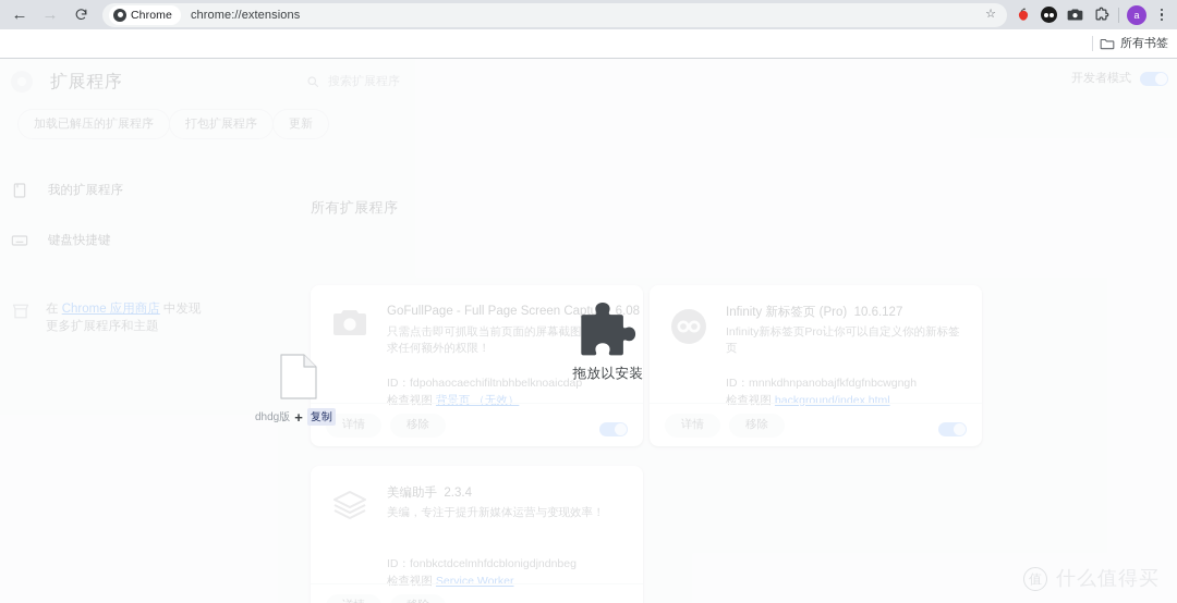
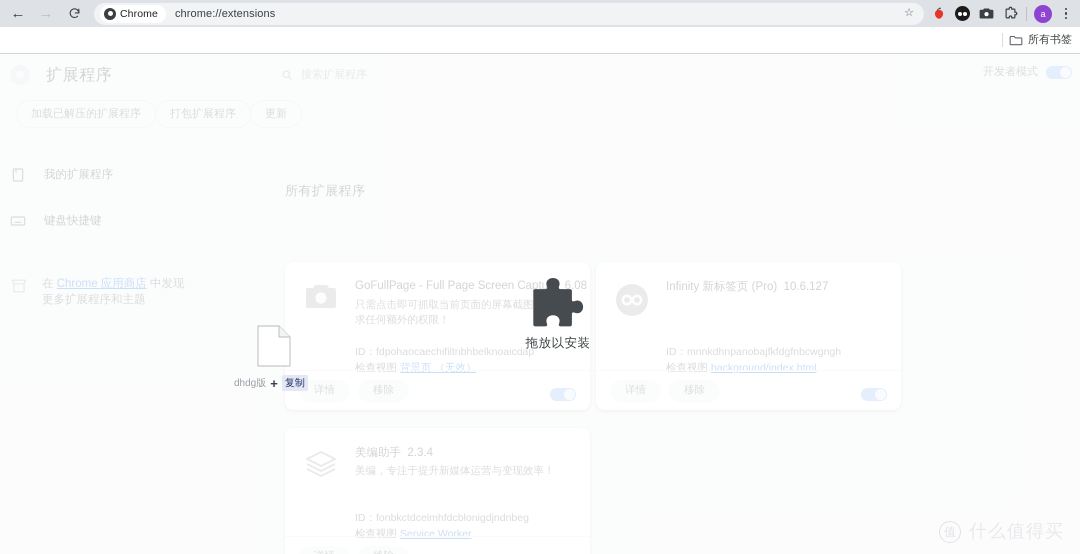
  ←
  →
  Chrome
  chrome://extensions
  ☆
  a
  所有书签
  扩展程序
  开发者模式
  加载已解压的扩展程序
  打包扩展程序
  更新
  我的扩展程序
  键盘快捷键
  在 Chrome 应用商店 中发现
  更多扩展程序和主题
  所有扩展程序
  GoFullPage - Full Page Screen Captu 6.08
  只需点击即可抓取当前页面的屏幕截图求任何额外的权限！
  ID：fdpohaocaechifiltnbhbelknoaicdap
  检查视图 背景页 （无效）
  详情
  移除
  Infinity 新标签页 (Pro) 10.6.127
- Infinity新标签页Pro让你可以自定义你的新标签页
  ID：mnnkdhnpanobajfkfdgfnbcwgngh
  检查视图 background/index.html
  详情
  移除
  美编助手 2.3.4
  美编，专注于提升新媒体运营与变现效率！
  ID：fonbkctdcelmhfdcblonigdjndnbeg
  检查视图 Service Worker
  拖放以安装
  dhdg版
  +
  复制
  值
